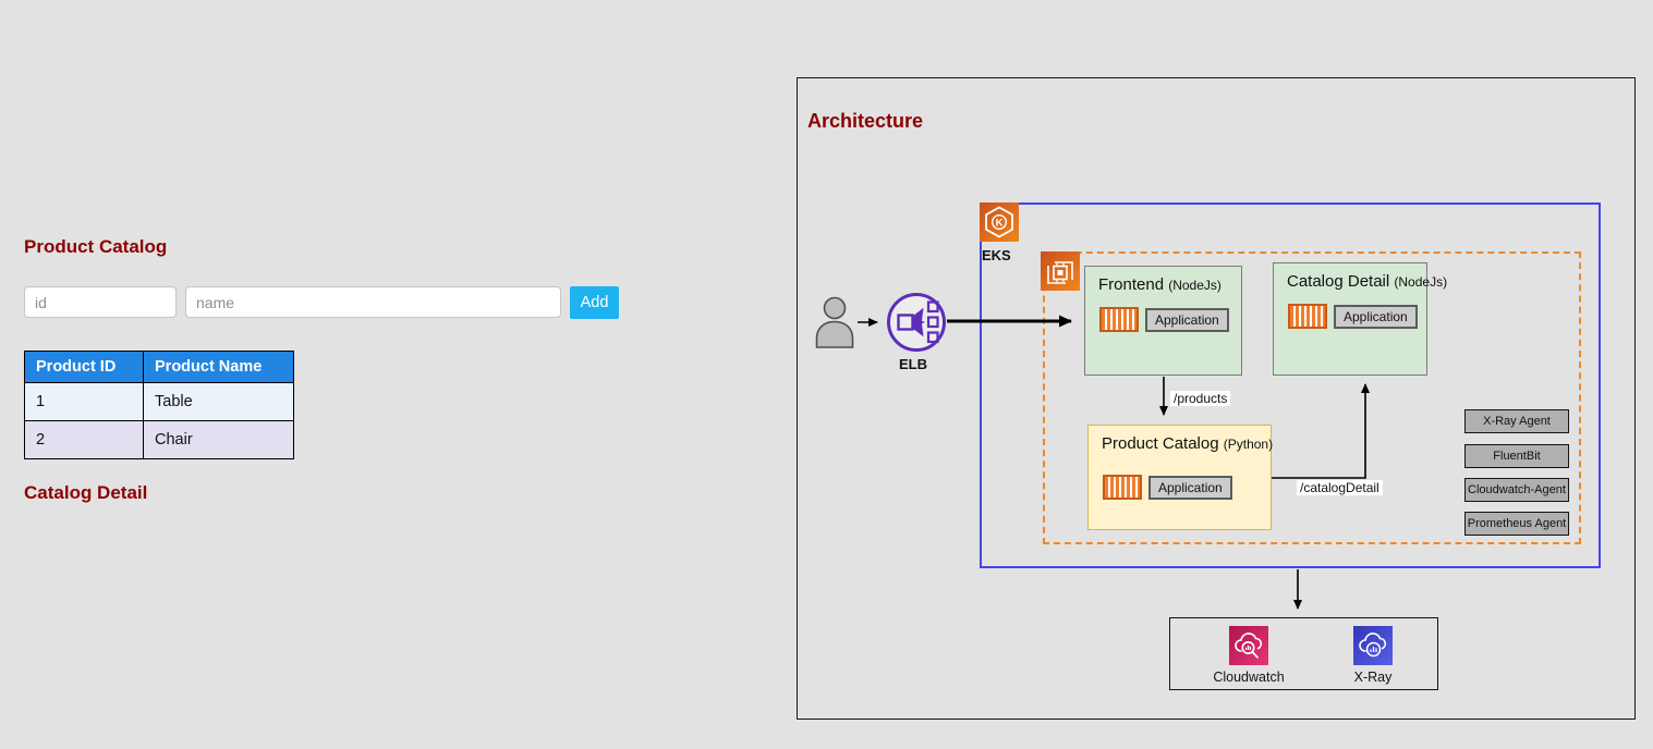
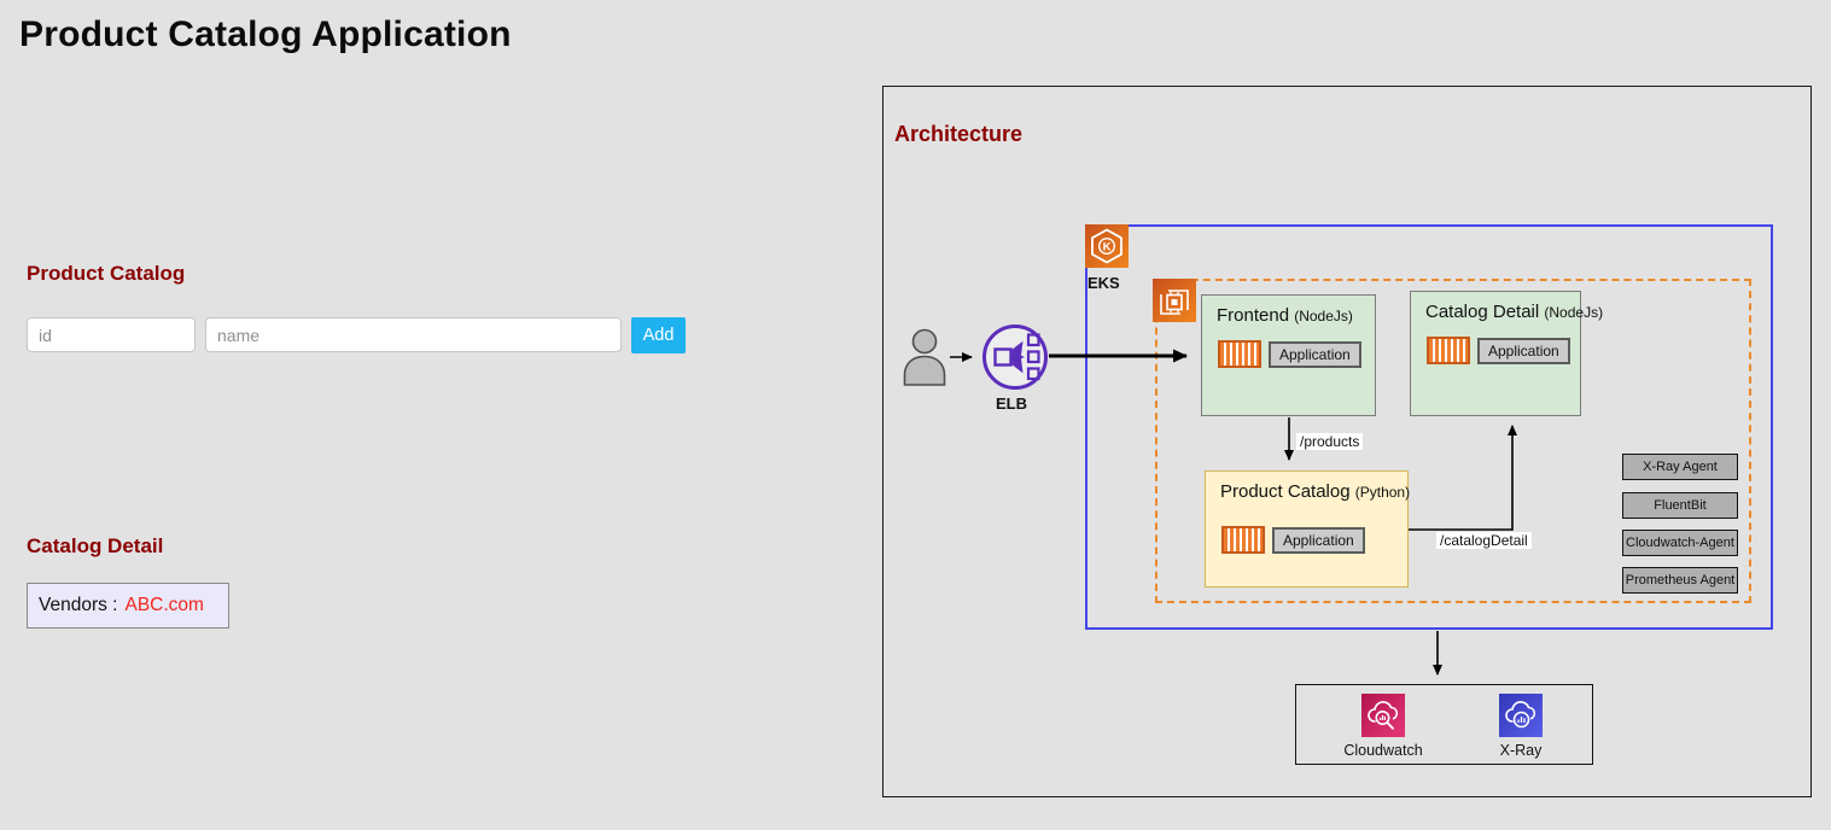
+ Product Catalog Application
  Product Catalog
  id
  name
  Add
- Product ID	Product Name
- 1	Table
- 2	Chair
  Catalog Detail
+ Vendors :
+ ABC.com
  Architecture
  ELB
  K
  EKS
  Frontend (NodeJs)
  Application
  Catalog Detail (NodeJs)
  Application
  Product Catalog (Python)
  Application
  X-Ray Agent
  FluentBit
  Cloudwatch-Agent
  Prometheus Agent
  Cloudwatch
  X-Ray
  /products
  /catalogDetail
